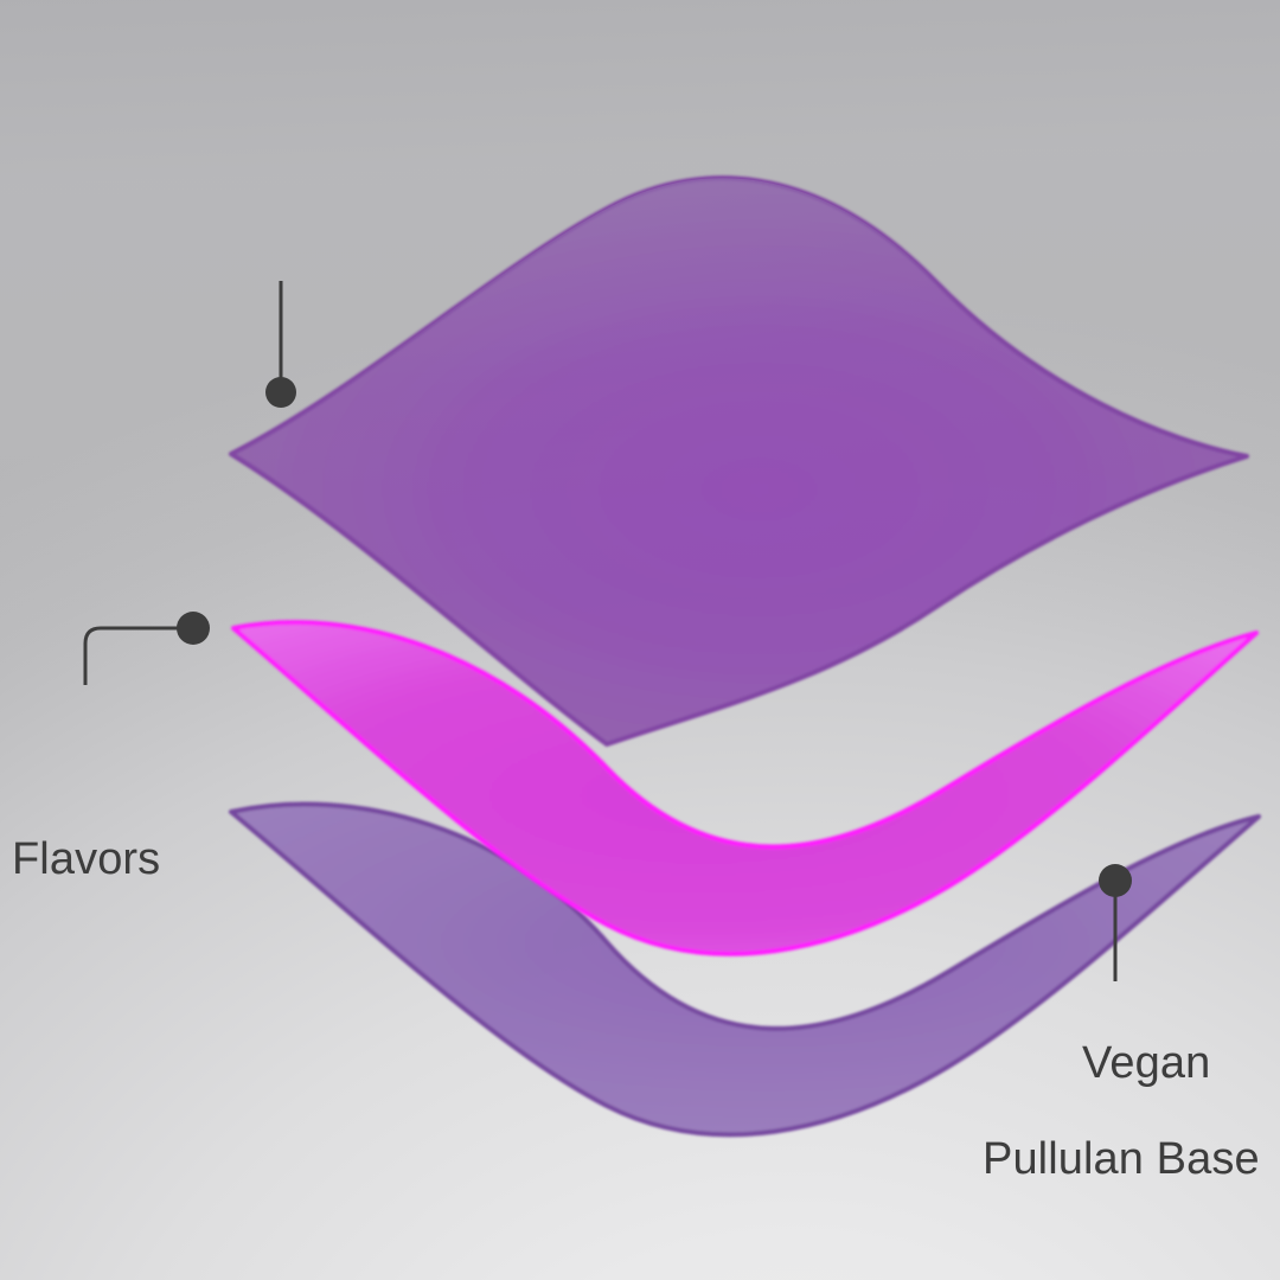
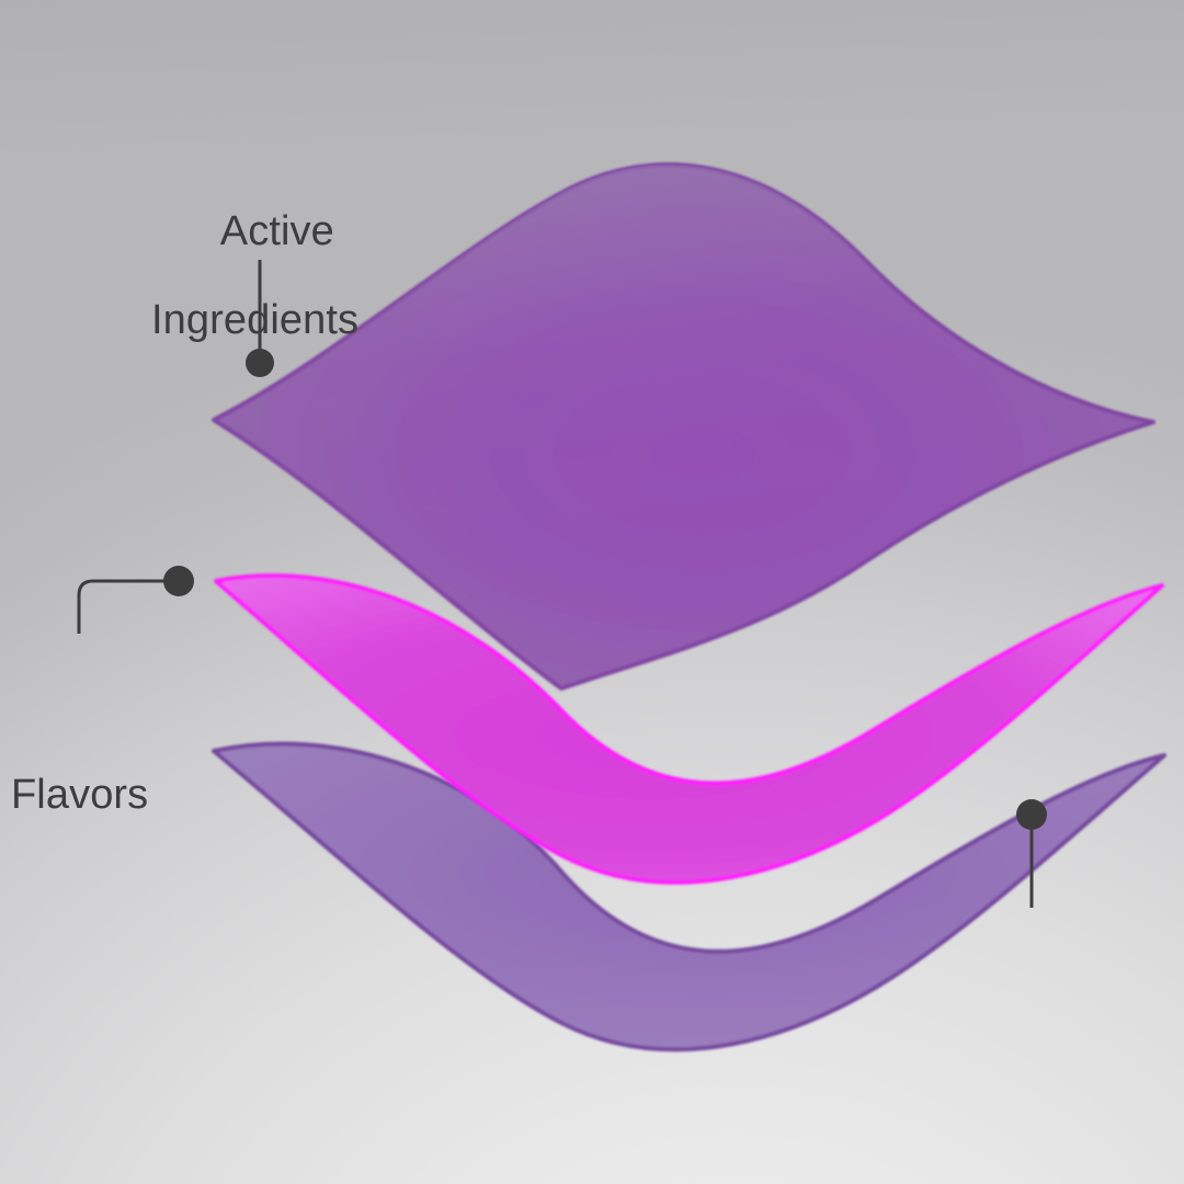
+ Active
+ Ingredients
  Flavors
- Vegan
- Pullulan Base
